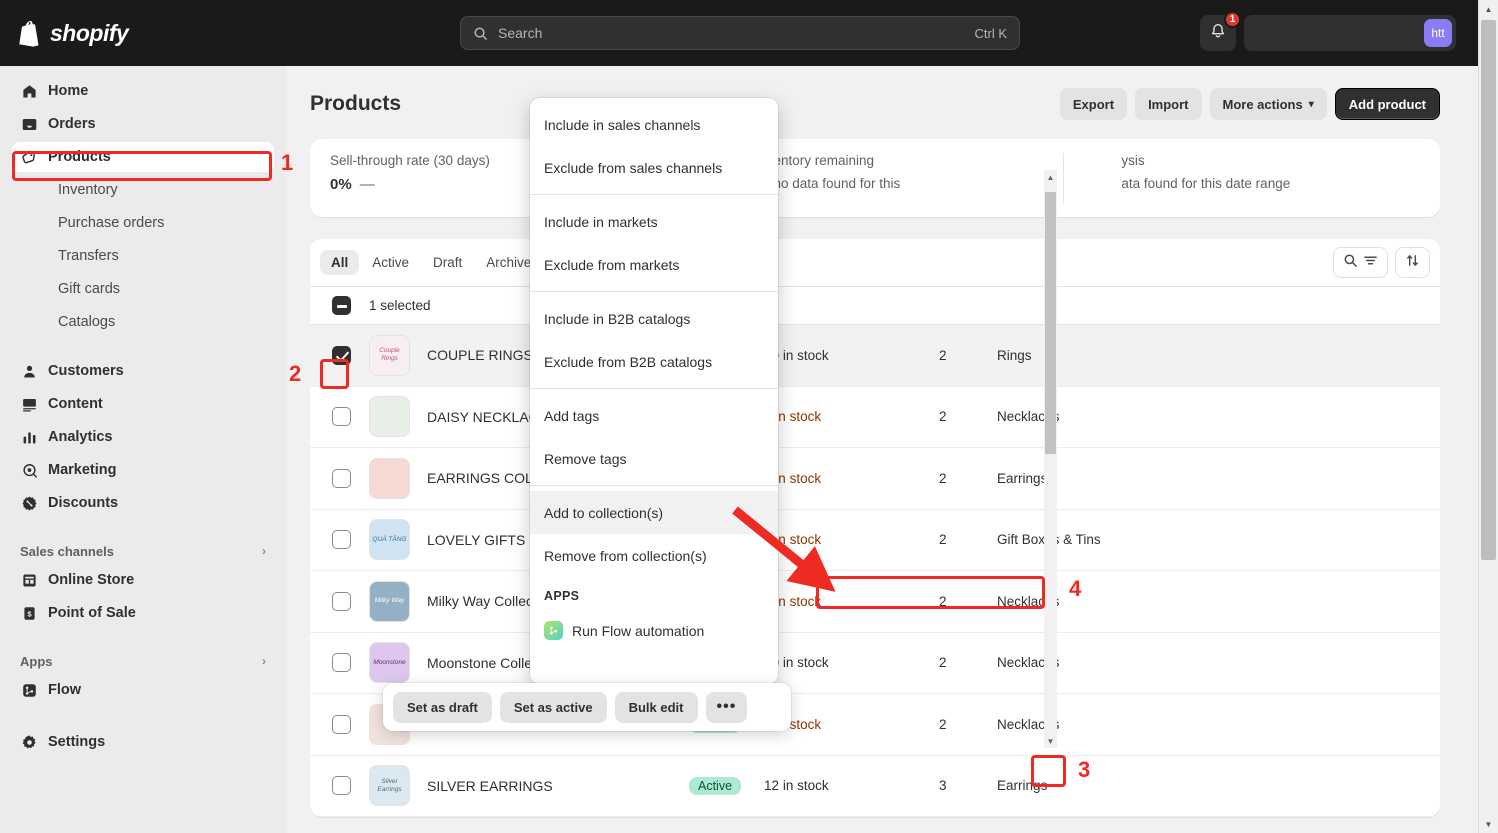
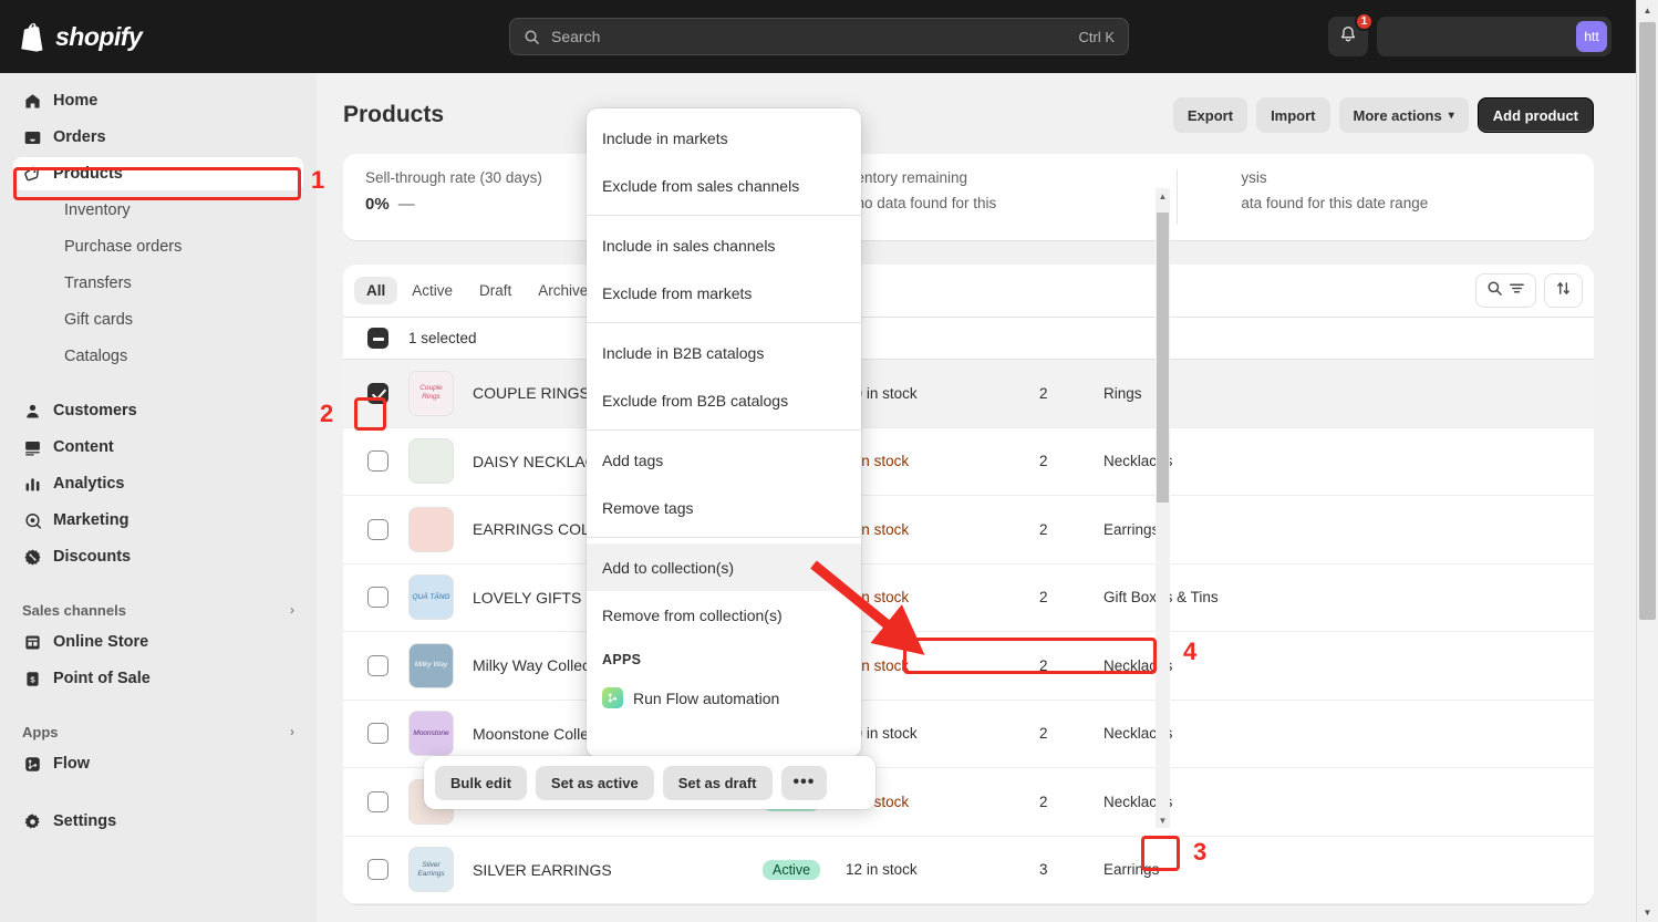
  shopify
  Search
  Ctrl K
  1
  htt
  Home
  Orders
  Products
  Inventory
  Purchase orders
  Transfers
  Gift cards
  Catalogs
  Customers
  Content
  Analytics
  Marketing
  Discounts
  Sales channels
  ›
  Online Store
  $
  Point of Sale
  Apps
  ›
  Flow
  Settings
  Products
  Export
  Import
  More actions
  ▾
  Add product
  Sell-through rate (30 days)
  0% —
  ysis
  ata found for this date range
  All
  Active
  Draft
  Archive
  1 selected
  COUPLE RINGS
  in stock
  2
  Rings
  DAISY NECKLA
  n stock
  2
  Necklac
  n stock
  2
  Earring
  LOVELY GIFTS
  n stock
  2
  Gift Box & Tins
  Milky Way Colle
  n stock
  2
  Necklac
  Moonstone Colle
  in stock
  2
  Necklac
  2
  Necklac
  SILVER EARRINGS
  Active
  12 in stock
  3
  Earrings
- Include in sales channels
+ Include in markets
  Exclude from sales channels
- Include in markets
+ Include in sales channels
  Exclude from markets
  Include in B2B catalogs
  Exclude from B2B catalogs
  Add tags
  Remove tags
  Add to collection(s)
  Remove from collection(s)
  APPS
  Run Flow automation
  ▲
  ▼
- Set as draft
+ Bulk edit
  Set as active
- Bulk edit
+ Set as draft
  •••
  1
  2
  3
  4
  ▲
  ▼
